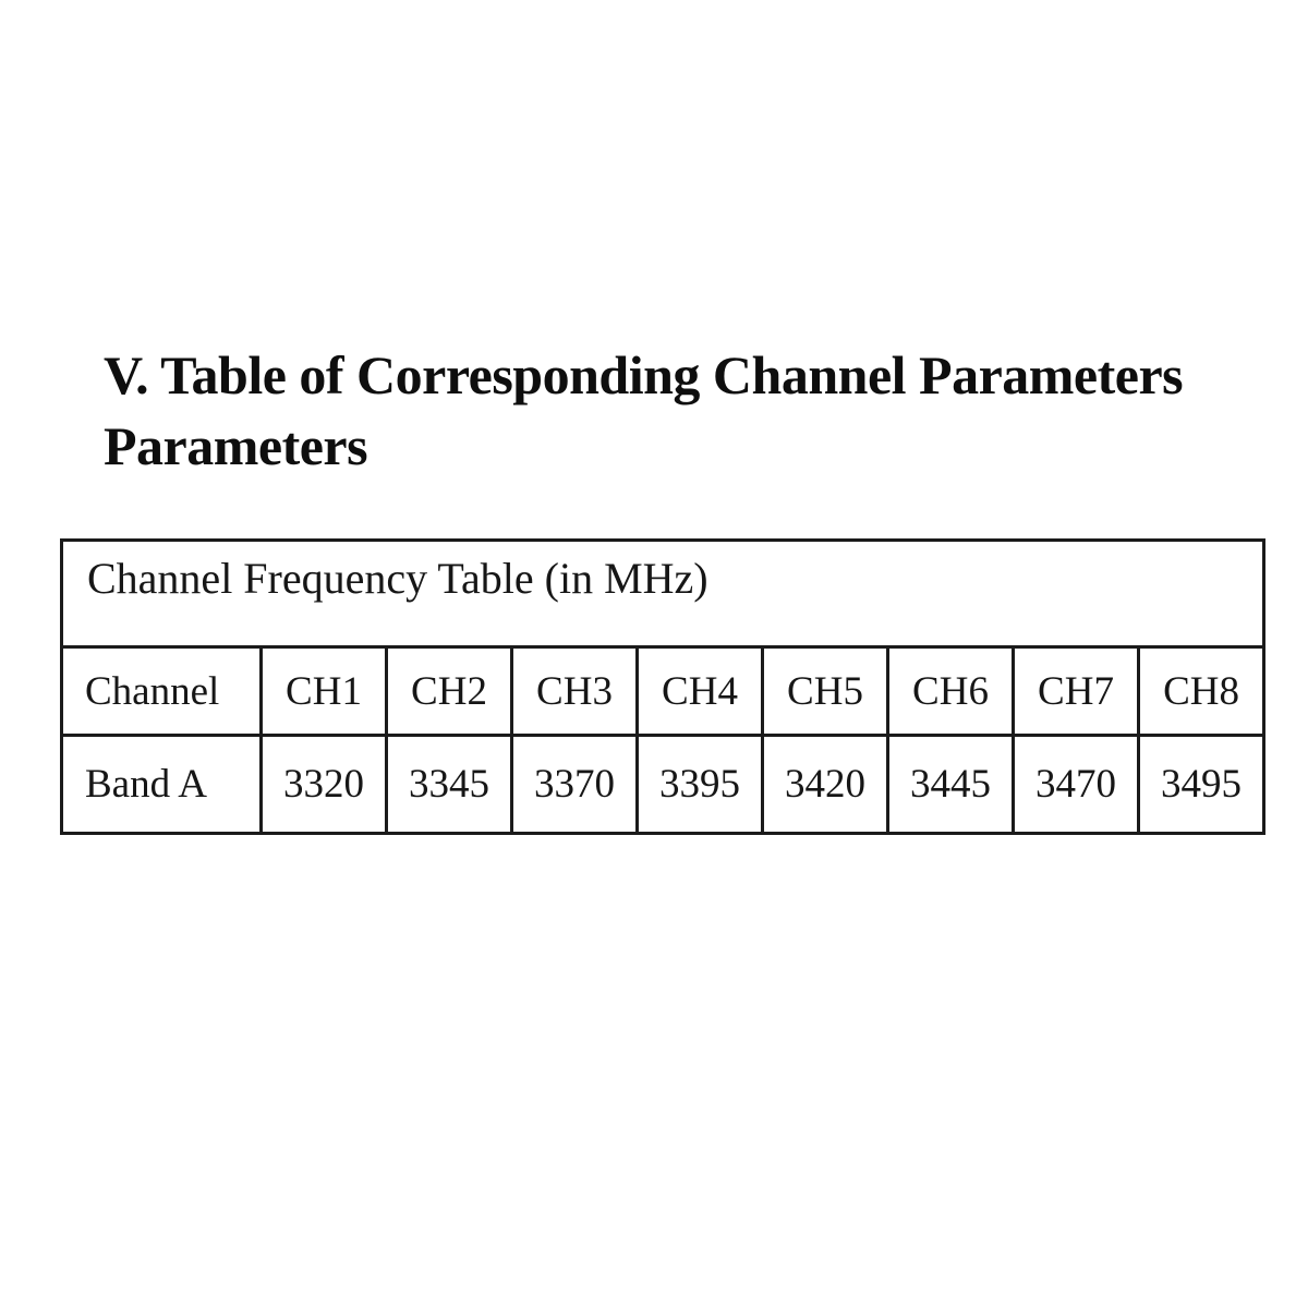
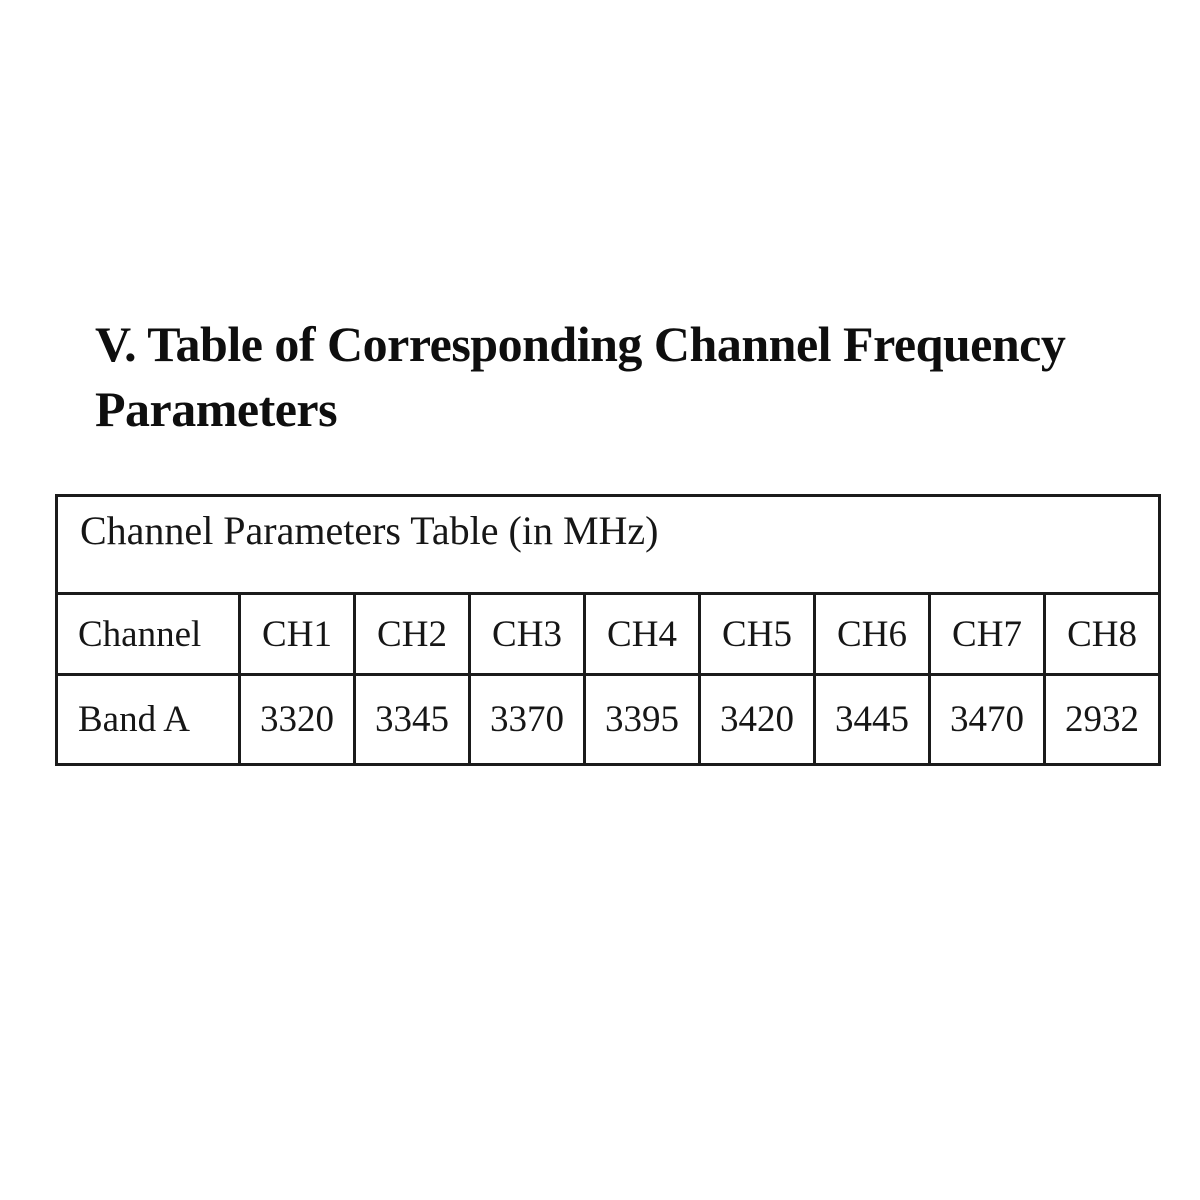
- V. Table of Corresponding Channel Parameters
+ V. Table of Corresponding Channel Frequency
  Parameters
- Channel Frequency Table (in MHz)
+ Channel Parameters Table (in MHz)
  Channel	CH1	CH2	CH3	CH4	CH5	CH6	CH7	CH8
- Band A	3320	3345	3370	3395	3420	3445	3470	3495
+ Band A	3320	3345	3370	3395	3420	3445	3470	2932
